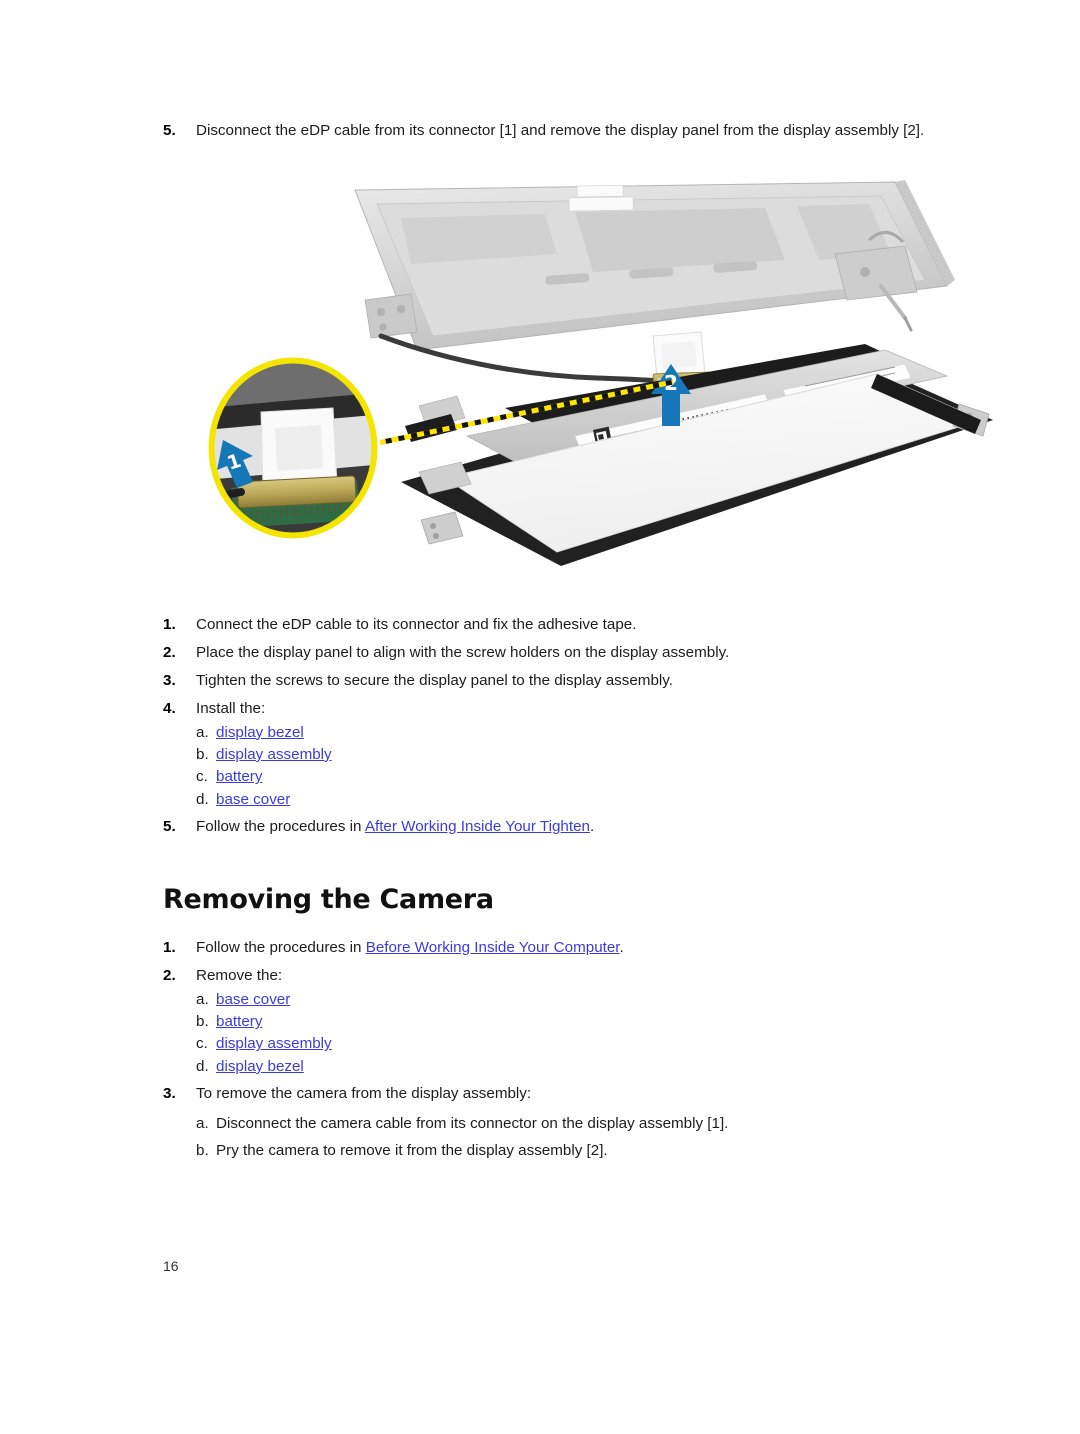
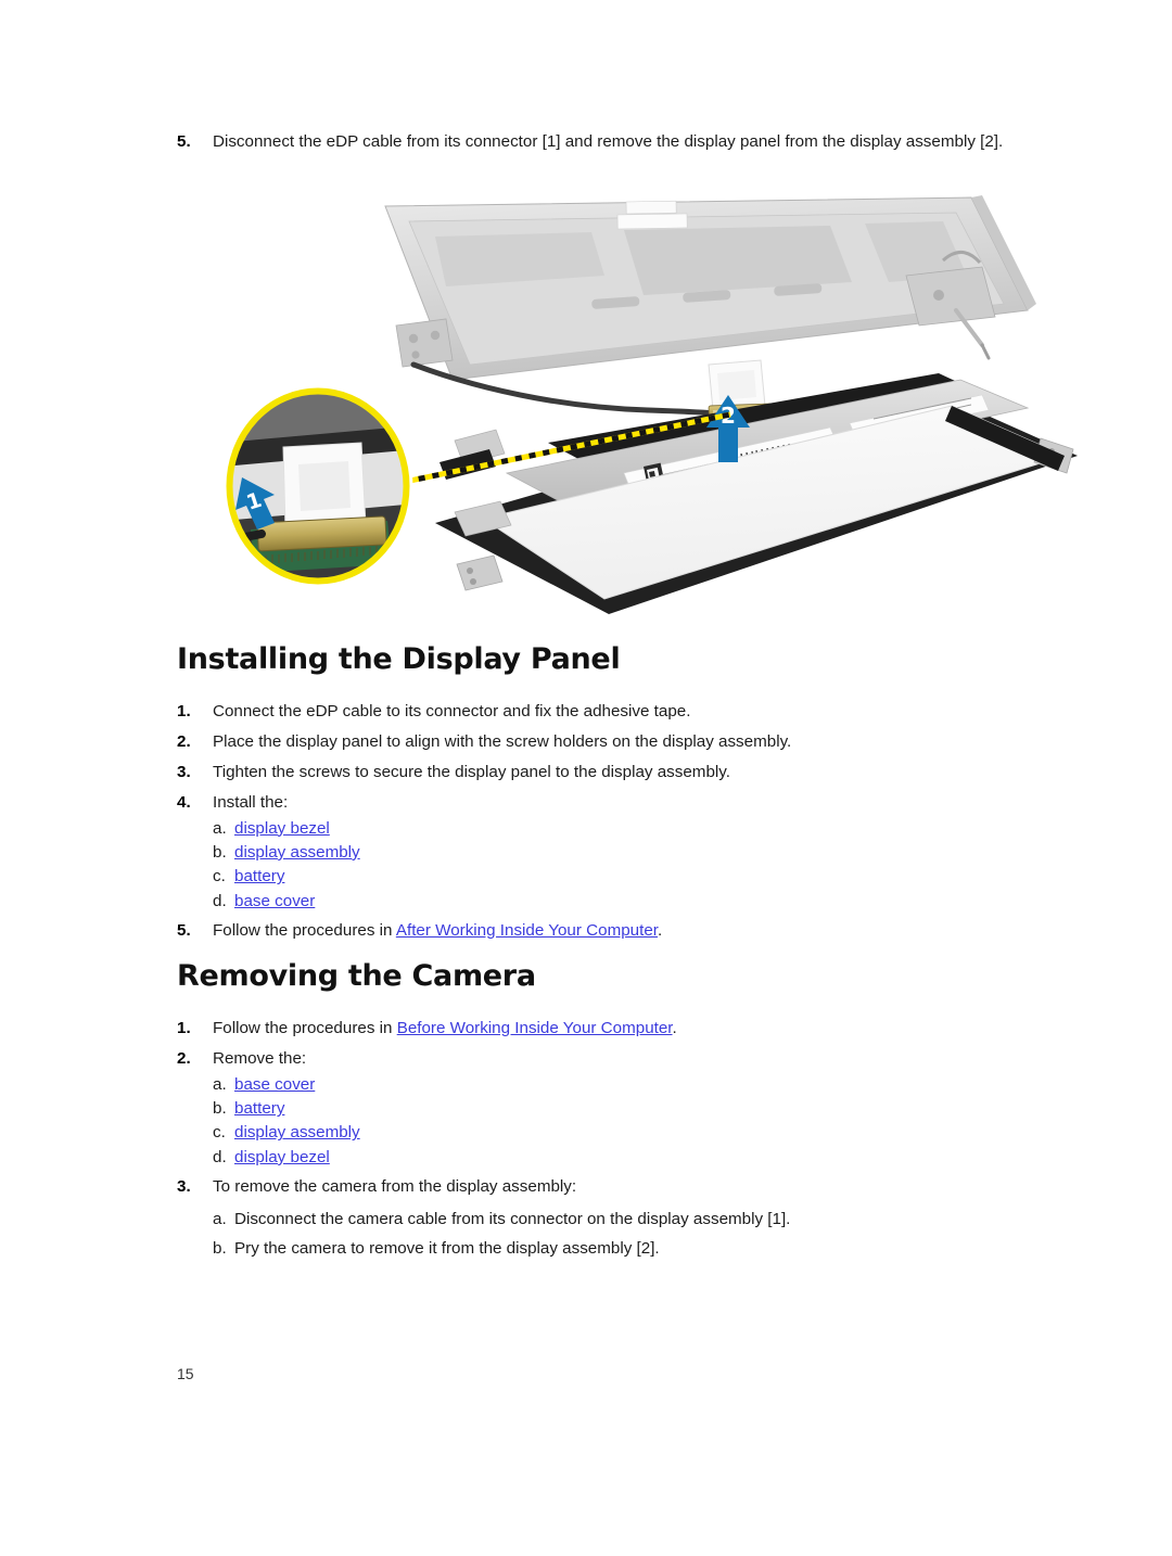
  5.
  Disconnect the eDP cable from its connector [1] and remove the display panel from the display assembly [2].
+ Installing the Display Panel
  1.
  Connect the eDP cable to its connector and fix the adhesive tape.
  2.
  Place the display panel to align with the screw holders on the display assembly.
  3.
  Tighten the screws to secure the display panel to the display assembly.
  4.
  Install the:
  a.
  display bezel
  b.
  display assembly
  c.
  battery
  d.
  base cover
  5.
- Follow the procedures in After Working Inside Your Tighten.
+ Follow the procedures in After Working Inside Your Computer.
  Removing the Camera
  1.
  Follow the procedures in Before Working Inside Your Computer.
  2.
  Remove the:
  a.
  base cover
  b.
  battery
  c.
  display assembly
  d.
  display bezel
  3.
  To remove the camera from the display assembly:
  a.
  Disconnect the camera cable from its connector on the display assembly [1].
  b.
  Pry the camera to remove it from the display assembly [2].
- 16
+ 15
